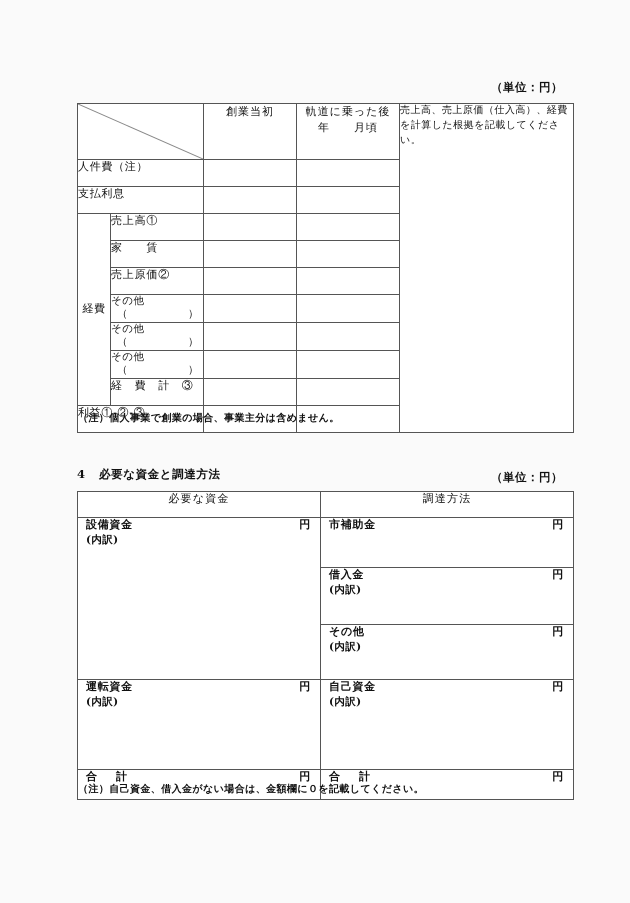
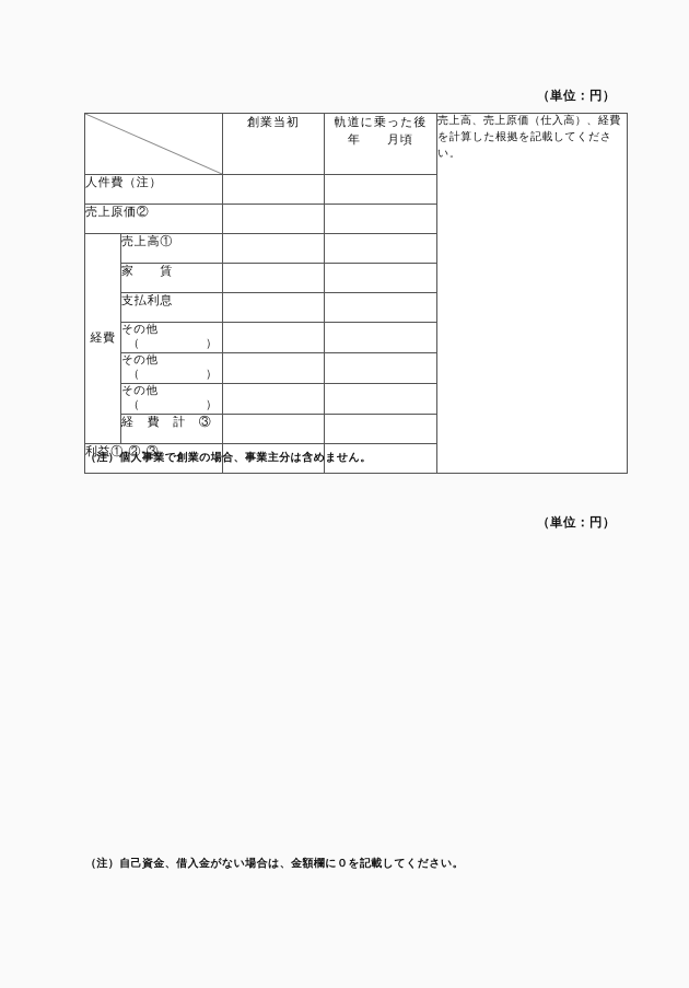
  （単位：円）
  	創業当初	軌道に乗った後 年 月頃	売上高、売上原価（仕入高）、経費を計算した根拠を記載してください。
  人件費（注）
- 支払利息
+ 売上原価②
  経費	売上高①
  家 賃
- 売上原価②
+ 支払利息
  その他 （ ）
  その他 （ ）
  その他 （ ）
  経 費 計 ③
  利益①-②-③
  （注）個人事業で創業の場合、事業主分は含めません。
- 4 必要な資金と調達方法
  （単位：円）
- 必要な資金	調達方法
- 設備資金 円 (内訳)	市補助金 円
- 借入金 円 (内訳)
- その他 円 (内訳)
- 運転資金 円 (内訳)	自己資金 円 (内訳)
- 合 計 円	合 計 円
  （注）自己資金、借入金がない場合は、金額欄に０を記載してください。
